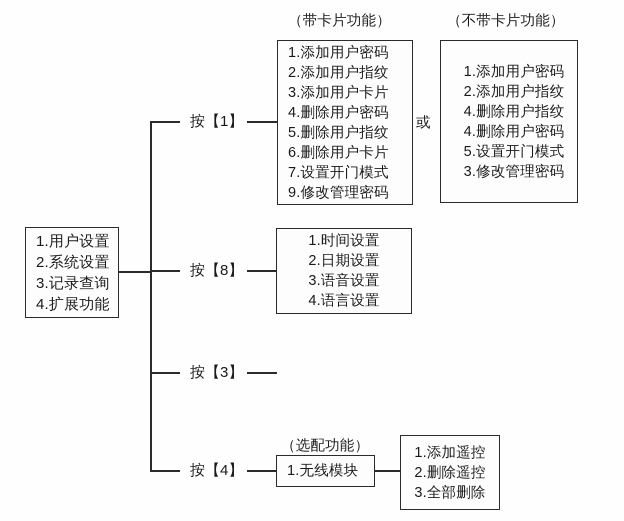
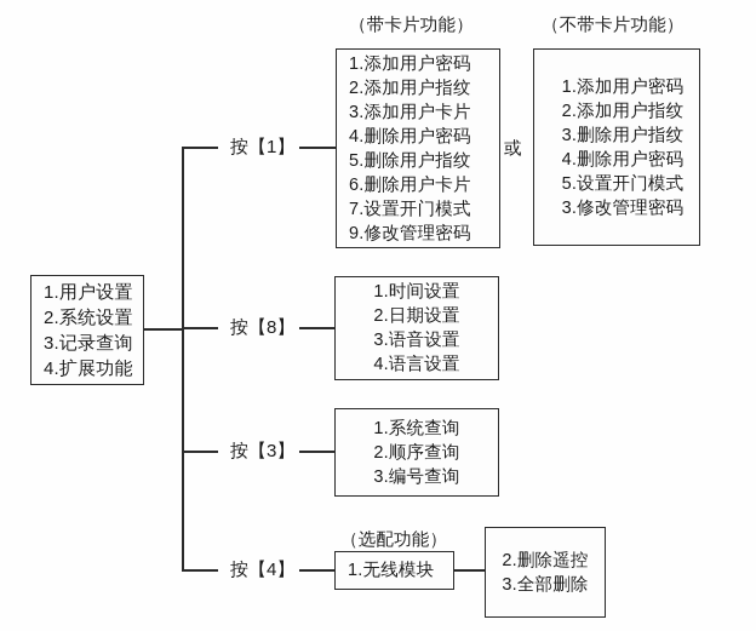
  1.用户设置
  2.系统设置
  3.记录查询
  4.扩展功能
  按【1】
  （带卡片功能）
  1.添加用户密码
  2.添加用户指纹
  3.添加用户卡片
  4.删除用户密码
  5.删除用户指纹
  6.删除用户卡片
  7.设置开门模式
  9.修改管理密码
  或
  （不带卡片功能）
  1.添加用户密码
  2.添加用户指纹
- 4.删除用户指纹
+ 3.删除用户指纹
  4.删除用户密码
  5.设置开门模式
  3.修改管理密码
  按【8】
  1.时间设置
  2.日期设置
  3.语音设置
  4.语言设置
  按【3】
+ 1.系统查询
+ 2.顺序查询
+ 3.编号查询
  按【4】
  （选配功能）
  1.无线模块
- 1.添加遥控
  2.删除遥控
  3.全部删除
